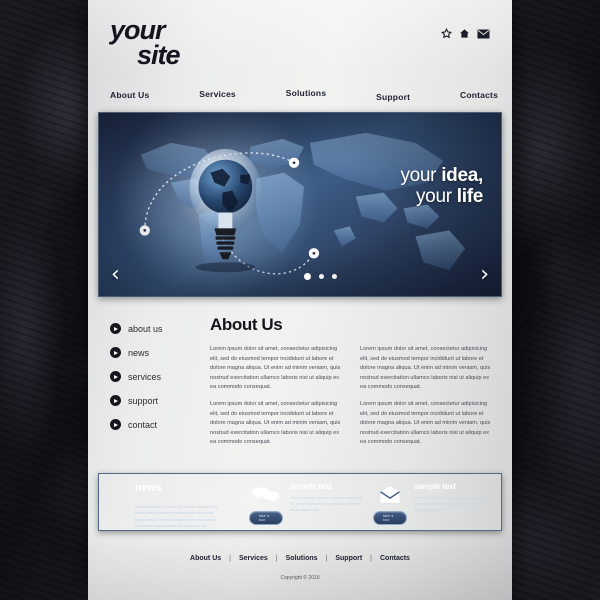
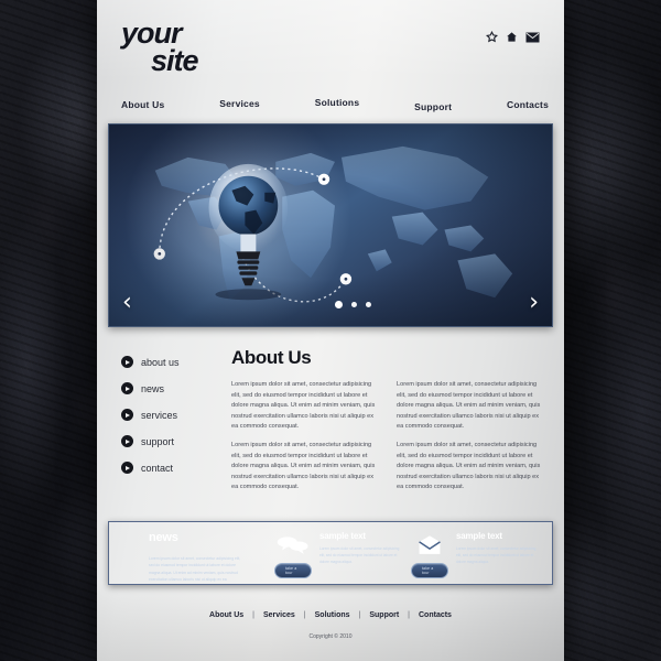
  your
  site
  About Us
  Services
  Solutions
  Support
  Contacts
- your idea,
- your life
  ‹
  ›
